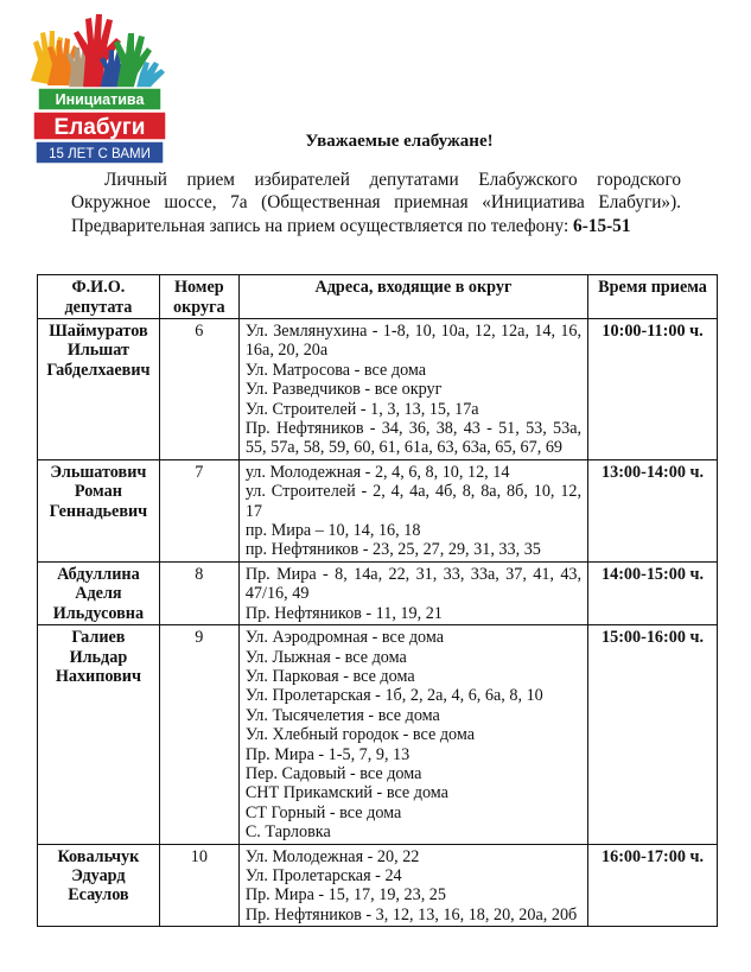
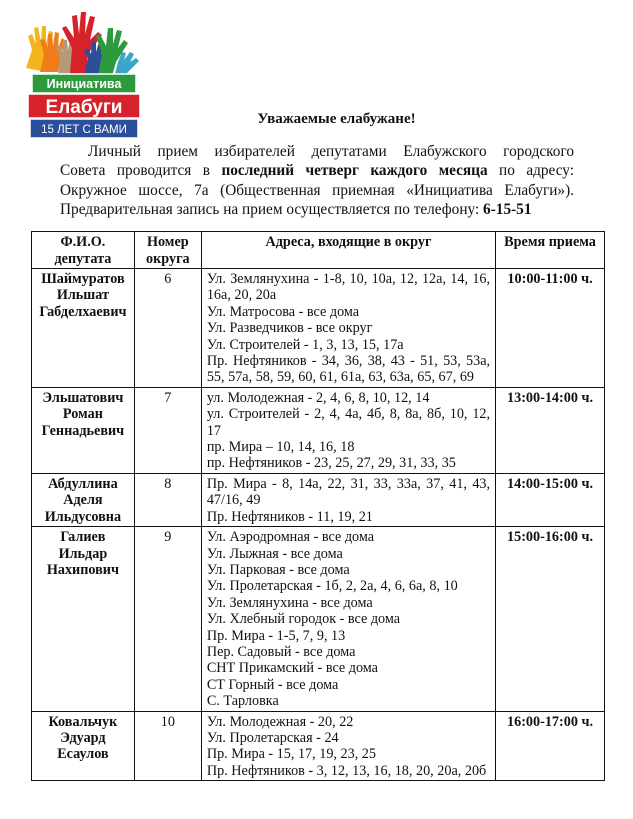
  Инициатива
  Елабуги
  15 ЛЕТ С ВАМИ
  Уважаемые елабужане!
  Личный прием избирателей депутатами Елабужского городского
+ Совета проводится в последний четверг каждого месяца по адресу:
  Окружное шоссе, 7а (Общественная приемная «Инициатива Елабуги»).
  Предварительная запись на прием осуществляется по телефону: 6-15-51
  Ф.И.О. депутата	Номер округа	Адреса, входящие в округ	Время приема
  ШаймуратовИльшатГабделхаевич	6	Ул. Землянухина - 1-8, 10, 10а, 12, 12а, 14, 16, 16а, 20, 20аУл. Матросова - все домаУл. Разведчиков - все округУл. Строителей - 1, 3, 13, 15, 17аПр. Нефтяников - 34, 36, 38, 43 - 51, 53, 53а, 55, 57а, 58, 59, 60, 61, 61а, 63, 63а, 65, 67, 69	10:00-11:00 ч.
  ЭльшатовичРоманГеннадьевич	7	ул. Молодежная - 2, 4, 6, 8, 10, 12, 14ул. Строителей - 2, 4, 4а, 4б, 8, 8а, 8б, 10, 12, 17пр. Мира – 10, 14, 16, 18пр. Нефтяников - 23, 25, 27, 29, 31, 33, 35	13:00-14:00 ч.
  АбдуллинаАделяИльдусовна	8	Пр. Мира - 8, 14а, 22, 31, 33, 33а, 37, 41, 43, 47/16, 49Пр. Нефтяников - 11, 19, 21	14:00-15:00 ч.
- ГалиевИльдарНахипович	9	Ул. Аэродромная - все домаУл. Лыжная - все домаУл. Парковая - все домаУл. Пролетарская - 1б, 2, 2а, 4, 6, 6а, 8, 10Ул. Тысячелетия - все домаУл. Хлебный городок - все домаПр. Мира - 1-5, 7, 9, 13Пер. Садовый - все домаСНТ Прикамский - все домаСТ Горный - все домаС. Тарловка	15:00-16:00 ч.
+ ГалиевИльдарНахипович	9	Ул. Аэродромная - все домаУл. Лыжная - все домаУл. Парковая - все домаУл. Пролетарская - 1б, 2, 2а, 4, 6, 6а, 8, 10Ул. Землянухина - все домаУл. Хлебный городок - все домаПр. Мира - 1-5, 7, 9, 13Пер. Садовый - все домаСНТ Прикамский - все домаСТ Горный - все домаС. Тарловка	15:00-16:00 ч.
  КовальчукЭдуардЕсаулов	10	Ул. Молодежная - 20, 22Ул. Пролетарская - 24Пр. Мира - 15, 17, 19, 23, 25Пр. Нефтяников - 3, 12, 13, 16, 18, 20, 20а, 20б	16:00-17:00 ч.
